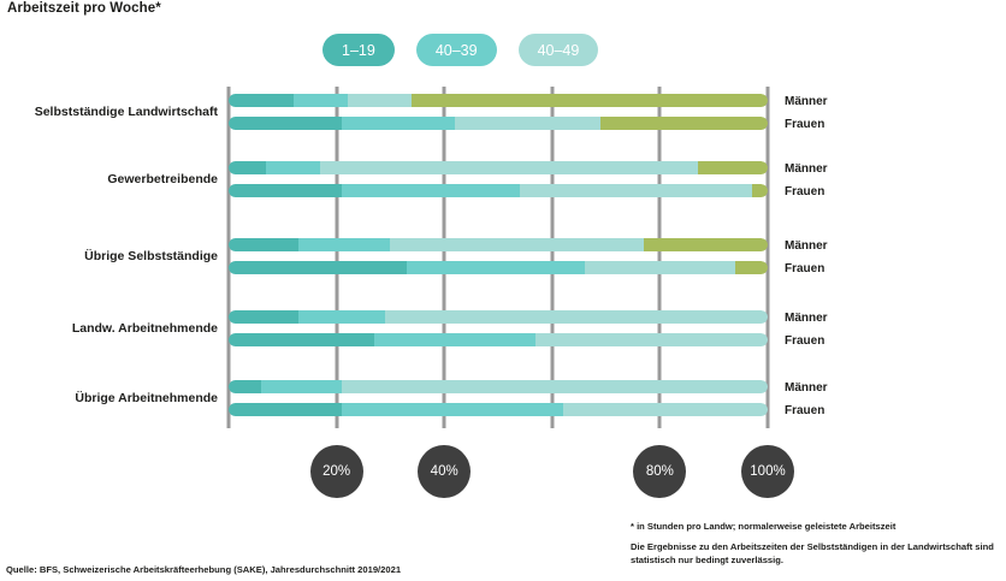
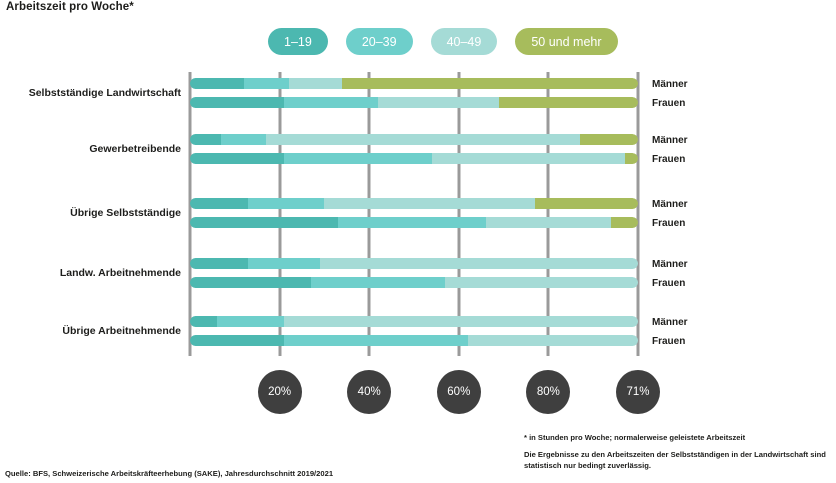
  Arbeitszeit pro Woche*
  1–19
- 40–39
+ 20–39
  40–49
+ 50 und mehr
  Selbstständige Landwirtschaft
  Gewerbetreibende
  Übrige Selbstständige
  Landw. Arbeitnehmende
  Übrige Arbeitnehmende
  Männer
  Frauen
  Männer
  Frauen
  Männer
  Frauen
  Männer
  Frauen
  Männer
  Frauen
  20%
  40%
+ 60%
  80%
- 100%
+ 71%
- * in Stunden pro Landw; normalerweise geleistete Arbeitszeit
+ * in Stunden pro Woche; normalerweise geleistete Arbeitszeit
  Die Ergebnisse zu den Arbeitszeiten der Selbstständigen in der Landwirtschaft sind statistisch nur bedingt zuverlässig.
  Quelle: BFS, Schweizerische Arbeitskräfteerhebung (SAKE), Jahresdurchschnitt 2019/2021
